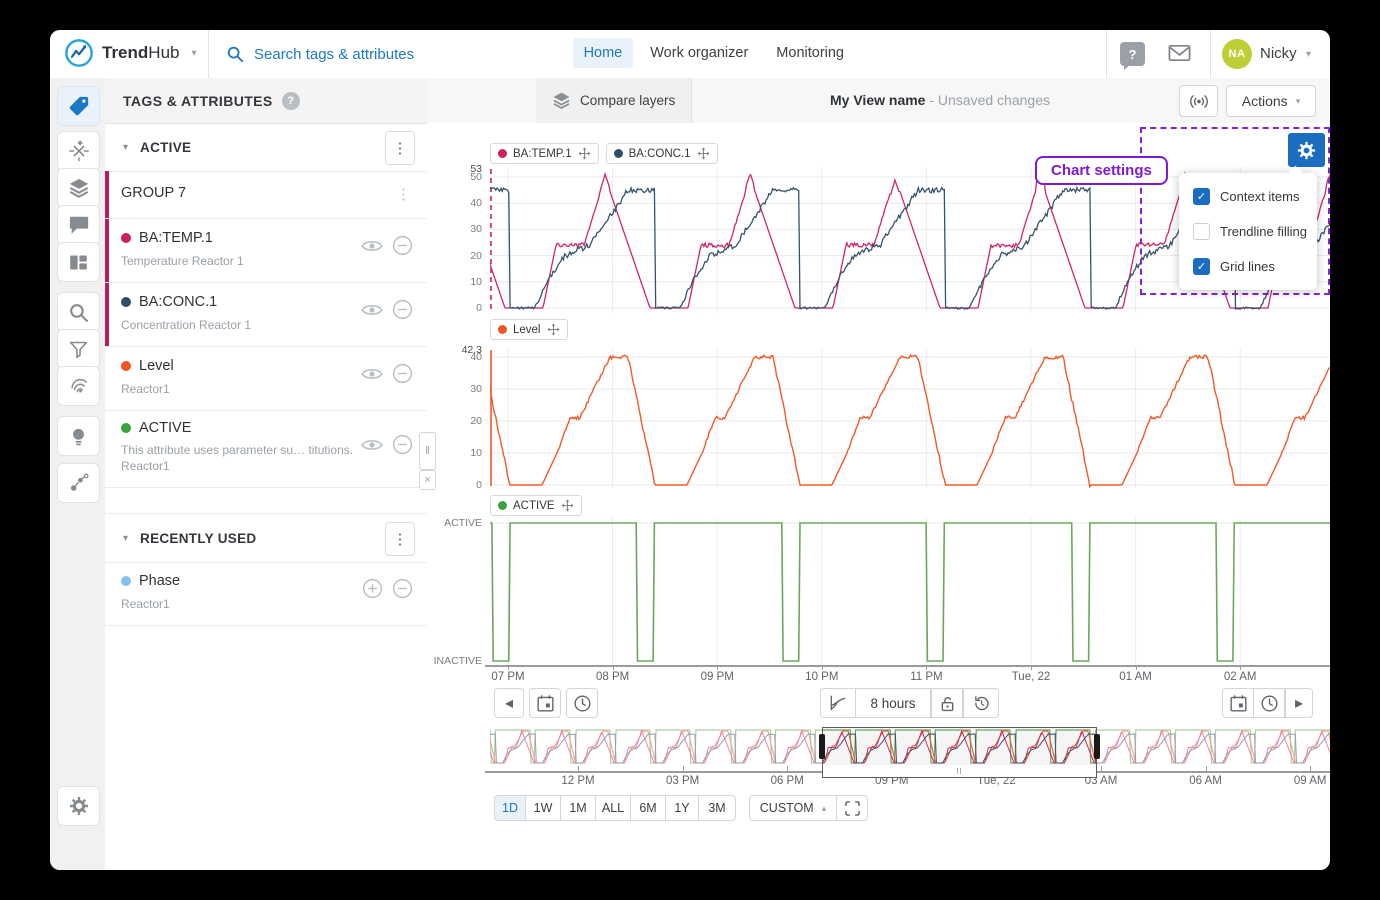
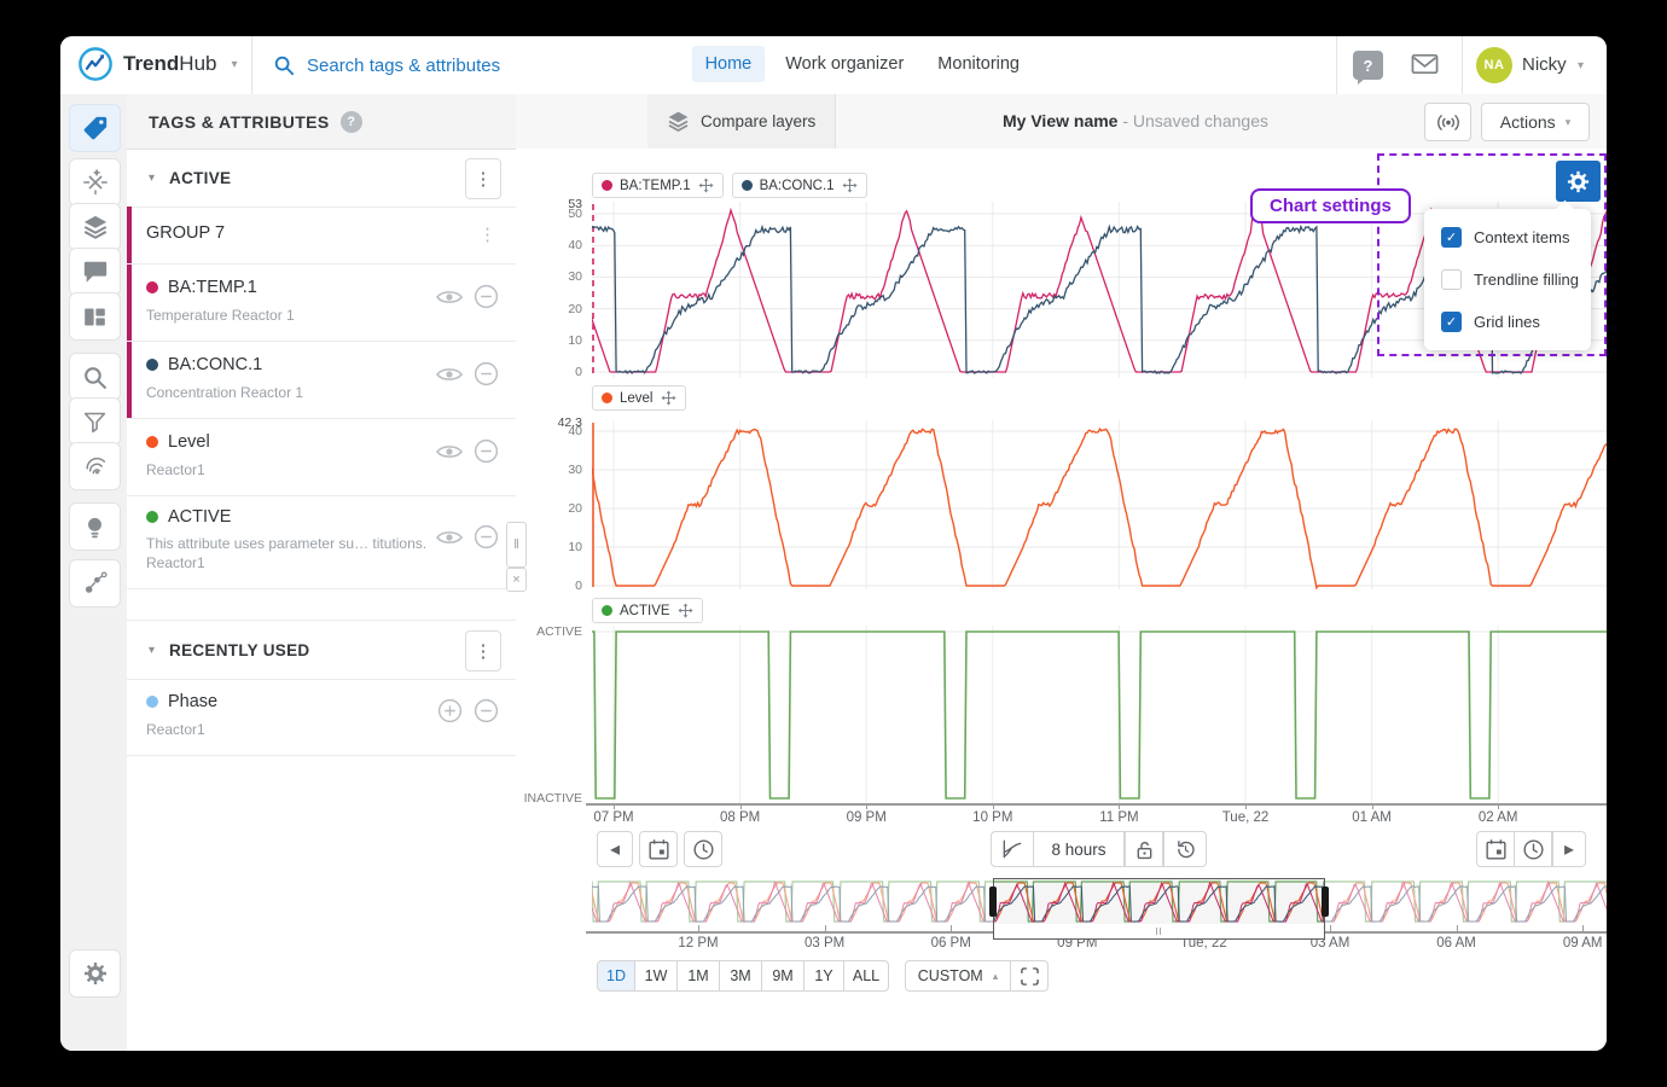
  TrendHub
  ▾
  Search tags & attributes
  Home
  Work organizer
  Monitoring
  ?
  NA
  Nicky
  ▾
  TAGS & ATTRIBUTES
  ?
  ▾
  ACTIVE
  ⋮
  GROUP 7
  ⋮
  BA:TEMP.1
  Temperature Reactor 1
  BA:CONC.1
  Concentration Reactor 1
  Level
  Reactor1
  ACTIVE
  This attribute uses parameter su… titutions.
  Reactor1
  ▾
  RECENTLY USED
  ⋮
  Phase
  Reactor1
  ‖
  ×
  Compare layers
  My View name - Unsaved changes
  Actions
  ▾
  BA:TEMP.1
  BA:CONC.1
  Level
  ACTIVE
  ◂
  8 hours
  ▸
  II
  1D
  1W
  1M
- ALL
+ 3M
- 6M
+ 9M
  1Y
- 3M
+ ALL
  CUSTOM
  ▴
  Chart settings
  ✓
  Context items
  Trendline filling
  ✓
  Grid lines
  0
  10
  20
  30
  40
  50
  53
  0
  10
  20
  30
  40
  42.3
  ACTIVE
  INACTIVE
  07 PM
  08 PM
  09 PM
  10 PM
  11 PM
  Tue, 22
  01 AM
  02 AM
  12 PM
  03 PM
  06 PM
  09 PM
  Tue, 22
  03 AM
  06 AM
  09 AM
